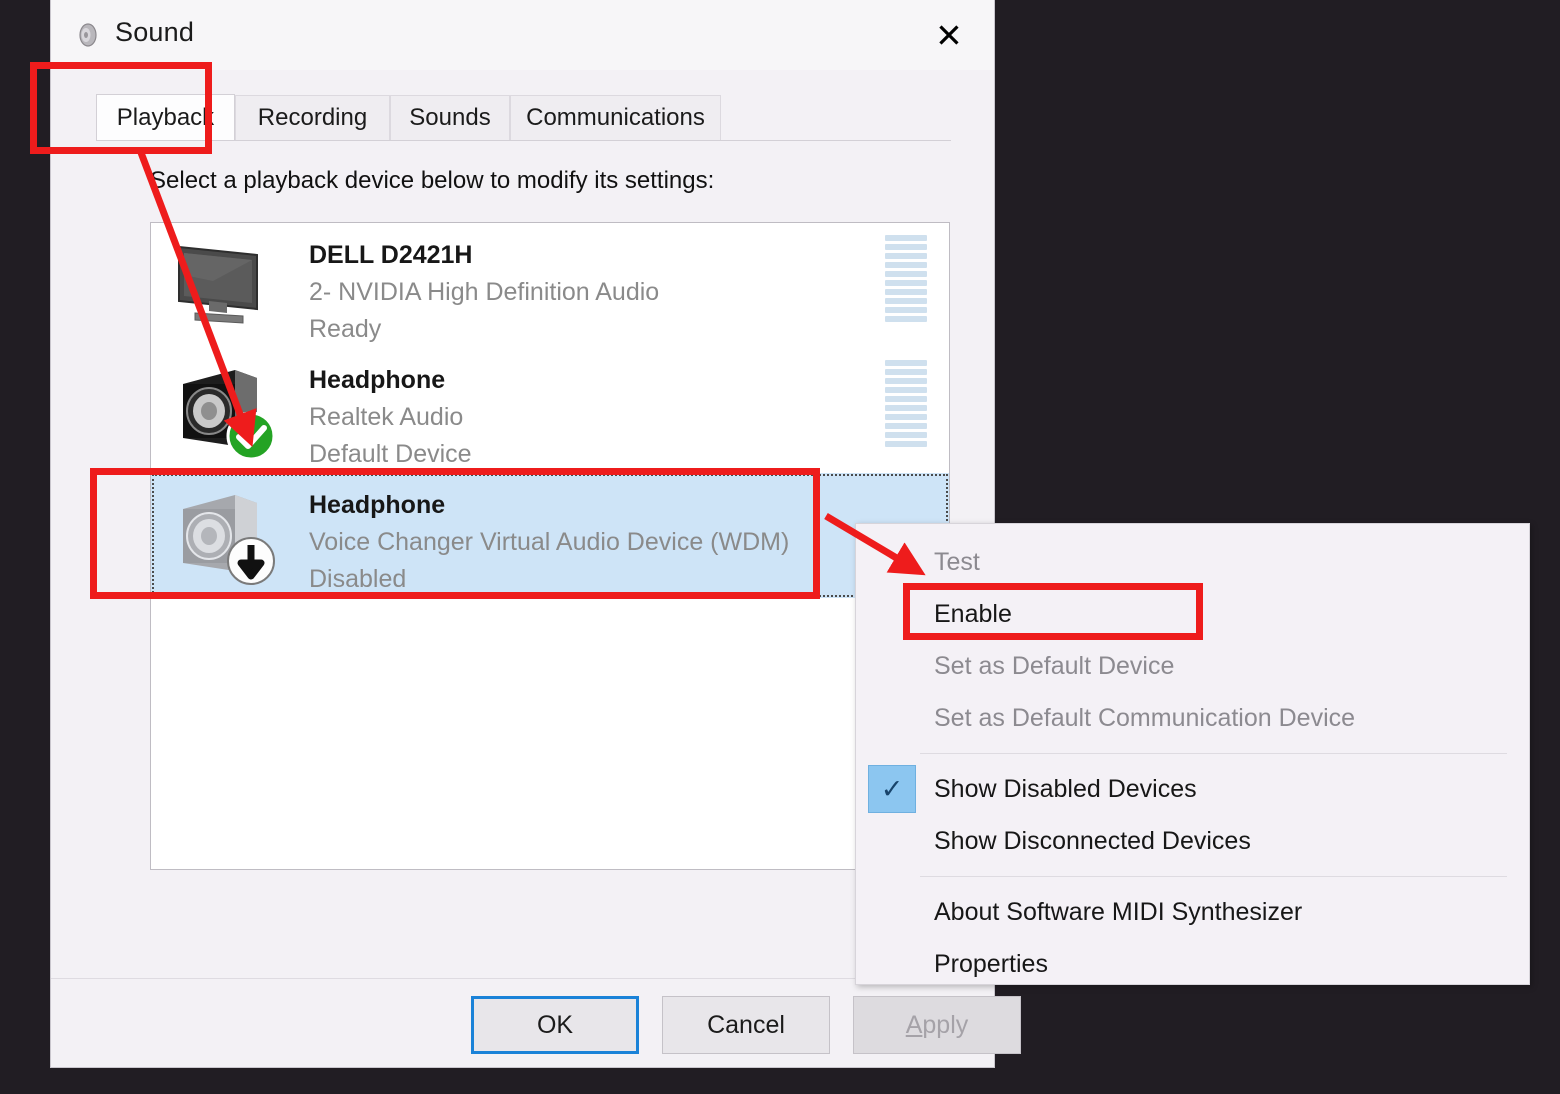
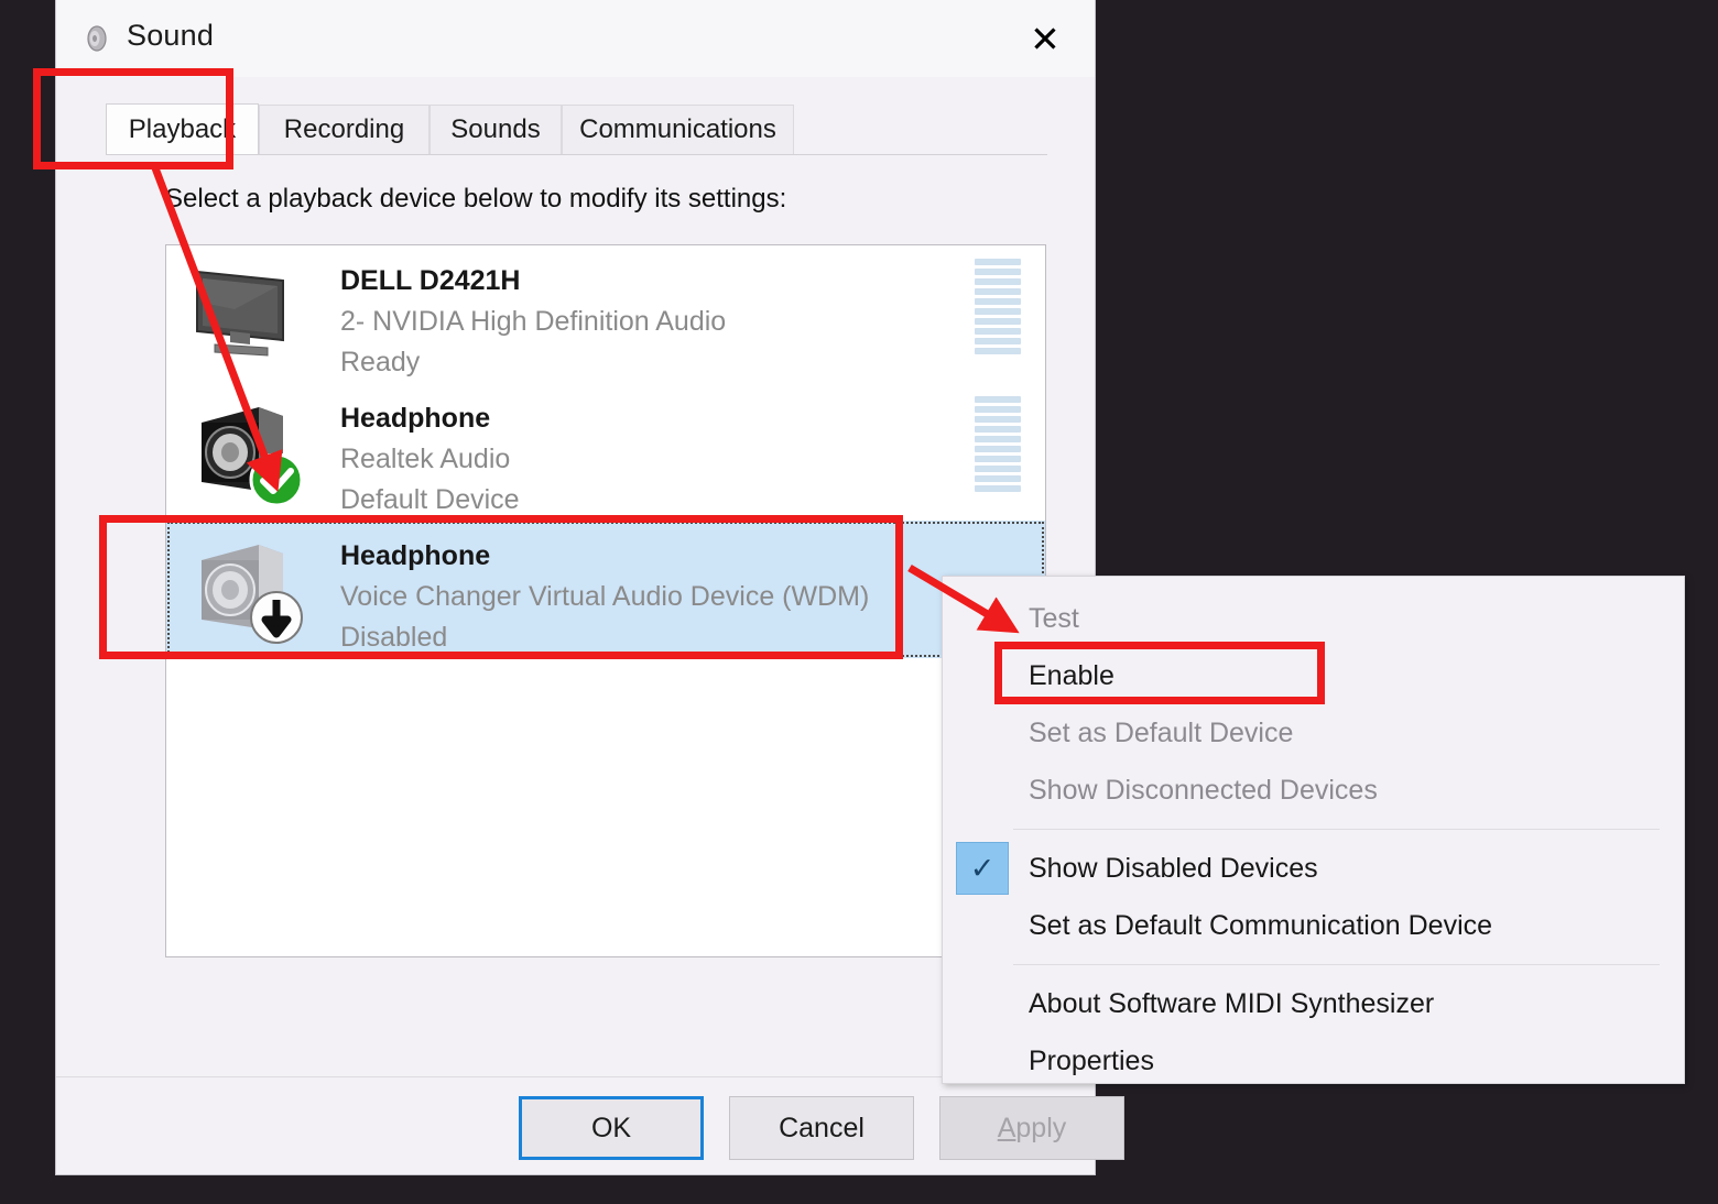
  Sound
  ✕
  Playback
  Recording
  Sounds
  Communications
  Select a playback device below to modify its settings:
  DELL D2421H
  2- NVIDIA High Definition Audio
  Ready
  Headphone
  Realtek Audio
  Default Device
  Headphone
  Voice Changer Virtual Audio Device (WDM)
  Disabled
  OK
  Cancel
  Apply
  Test
  Enable
  Set as Default Device
- Set as Default Communication Device
+ Show Disconnected Devices
  ✓
  Show Disabled Devices
- Show Disconnected Devices
+ Set as Default Communication Device
  About Software MIDI Synthesizer
  Properties
